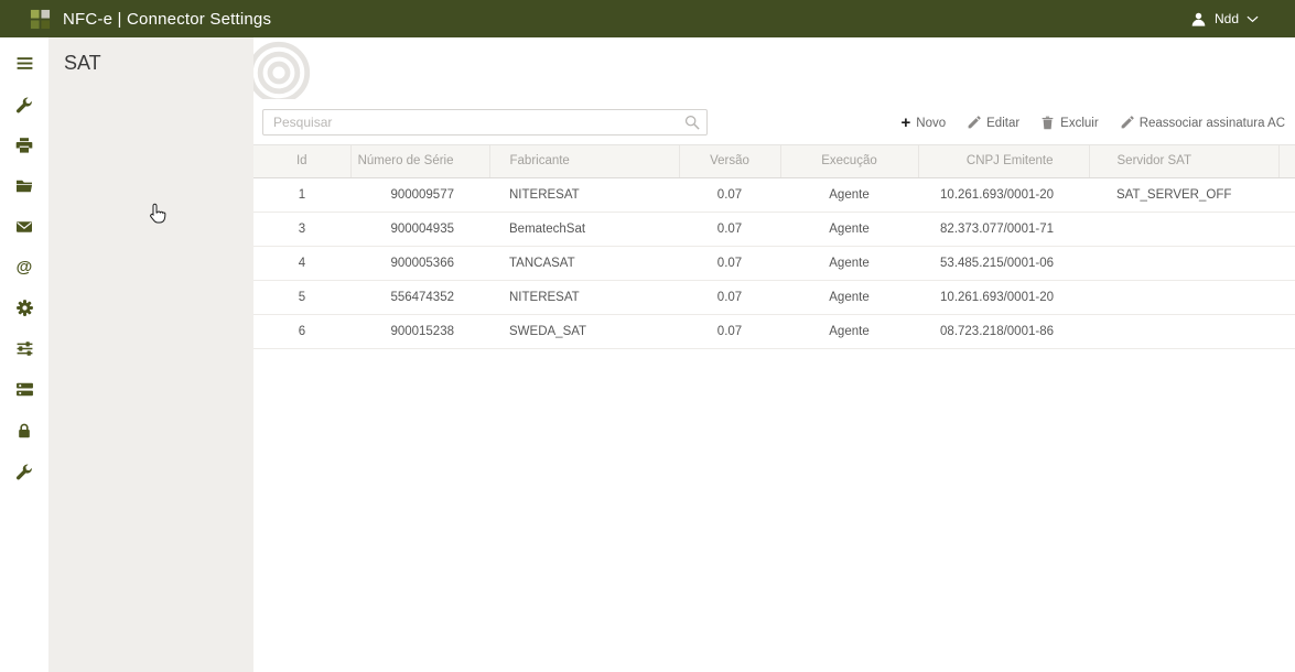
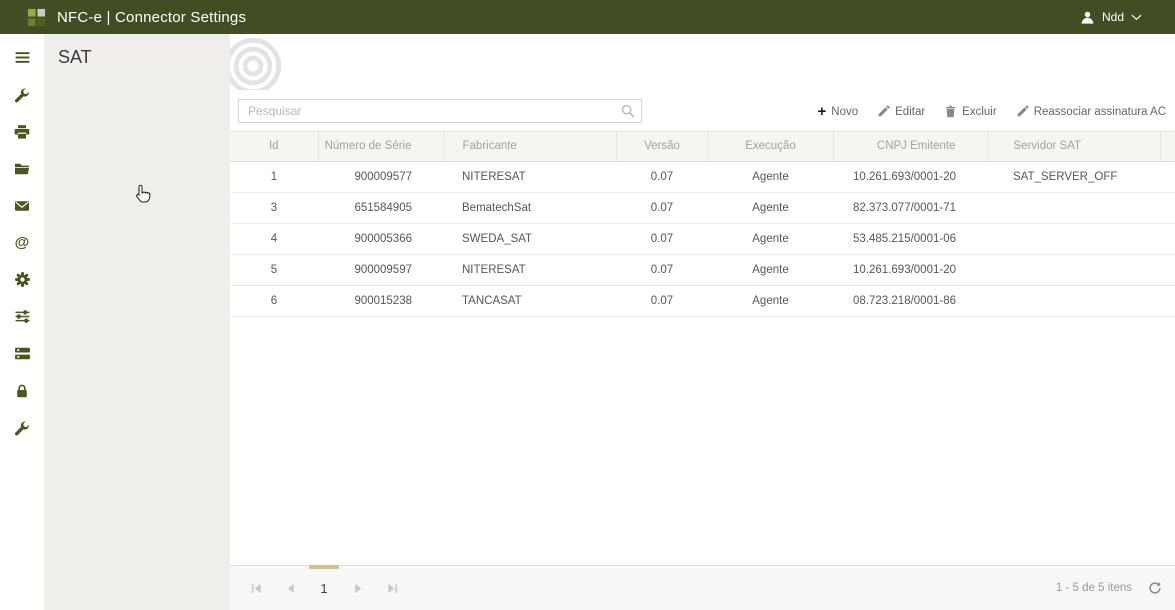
  NFC-e | Connector Settings
  Ndd
  @
  SAT
  Pesquisar
  +
  Novo
  Editar
  Excluir
  Reassociar assinatura AC
  Id	Número de Série	Fabricante	Versão	Execução	CNPJ Emitente	Servidor SAT
  1	900009577	NITERESAT	0.07	Agente	10.261.693/0001-20	SAT_SERVER_OFF
- 3	900004935	BematechSat	0.07	Agente	82.373.077/0001-71
+ 3	651584905	BematechSat	0.07	Agente	82.373.077/0001-71
- 4	900005366	TANCASAT	0.07	Agente	53.485.215/0001-06
+ 4	900005366	SWEDA_SAT	0.07	Agente	53.485.215/0001-06
- 5	556474352	NITERESAT	0.07	Agente	10.261.693/0001-20
+ 5	900009597	NITERESAT	0.07	Agente	10.261.693/0001-20
- 6	900015238	SWEDA_SAT	0.07	Agente	08.723.218/0001-86
+ 6	900015238	TANCASAT	0.07	Agente	08.723.218/0001-86
+ 1
+ 1 - 5 de 5 itens
